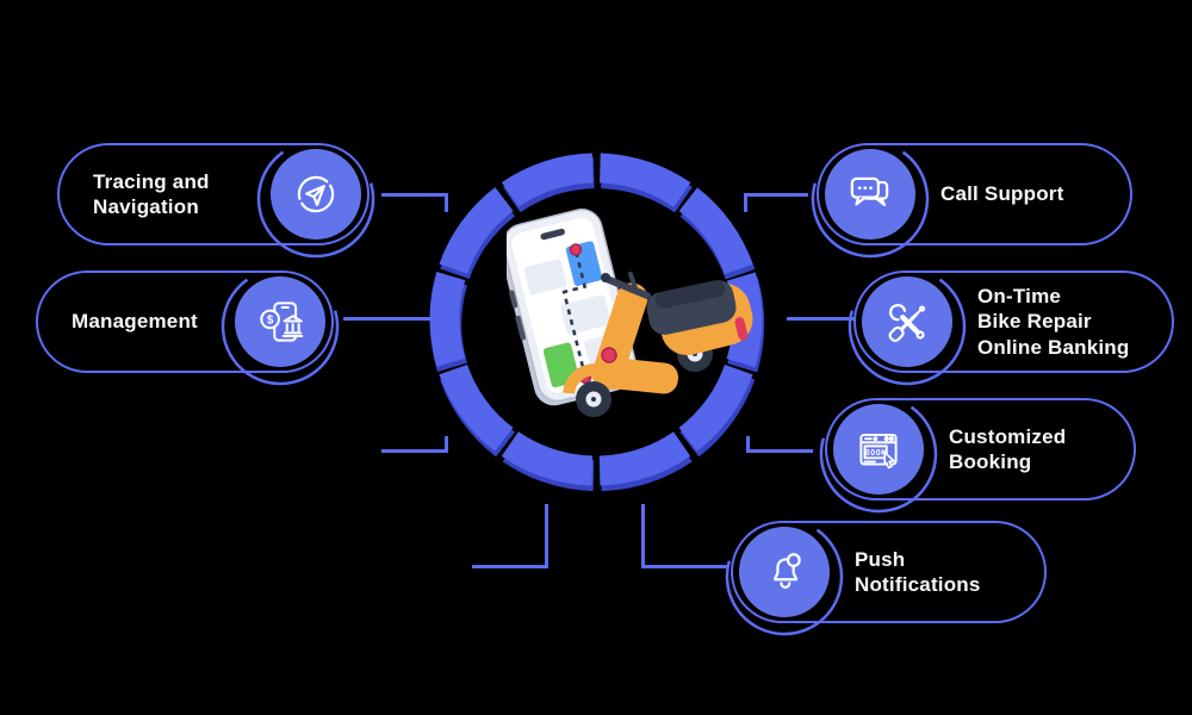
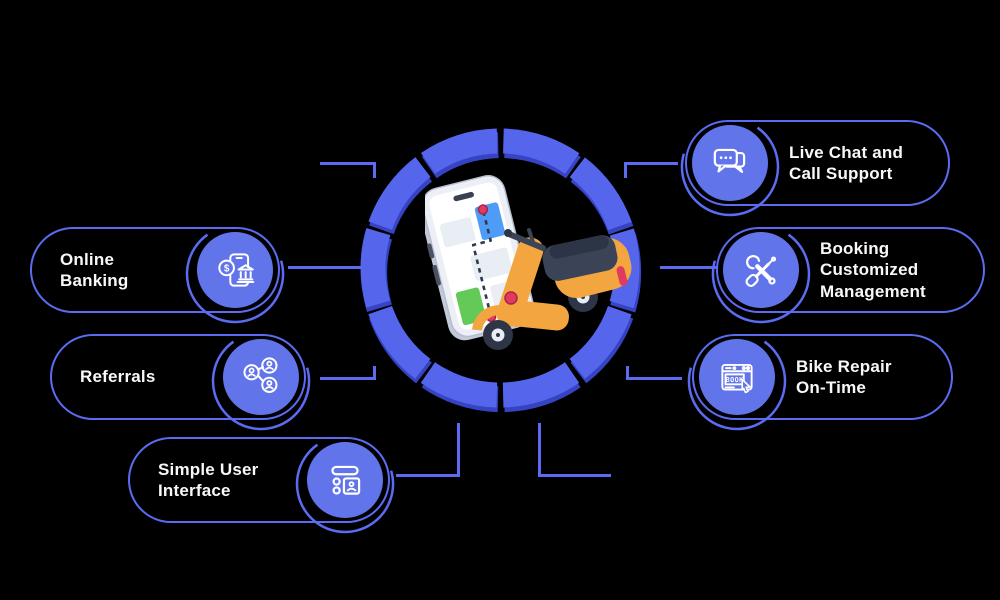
- Tracing and
- Navigation
- Management
+ Online Banking
  $
+ Referrals
+ Simple User
+ Interface
+ Live Chat and
  Call Support
- On-Time
+ Booking
- Bike Repair
+ Customized
- Online Banking
+ Management
  BOOK
- Customized
+ Bike Repair
- Booking
+ On-Time
- Push Notifications
